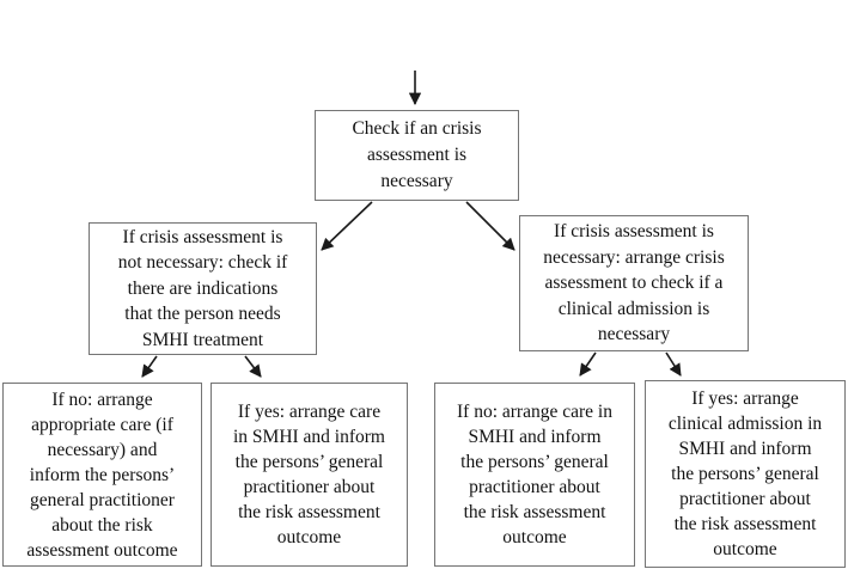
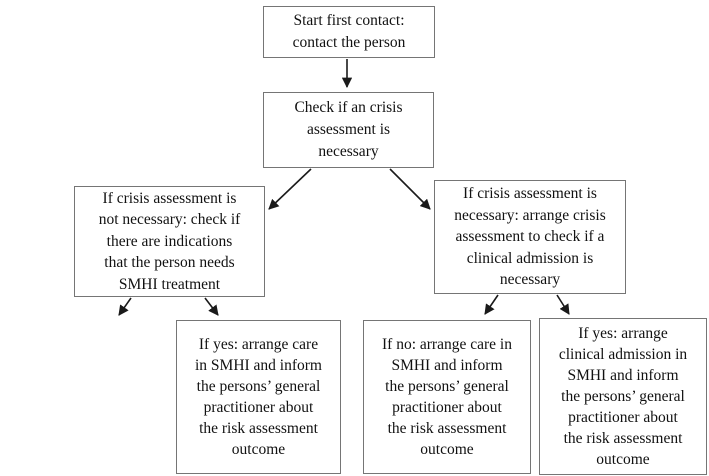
+ Start first contact:
+ contact the person
  Check if an crisis
  assessment is
  necessary
  If crisis assessment is
  not necessary: check if
  there are indications
  that the person needs
  SMHI treatment
  If crisis assessment is
  necessary: arrange crisis
  assessment to check if a
  clinical admission is
  necessary
- If no: arrange
- appropriate care (if
- necessary) and
- inform the persons’
- general practitioner
- about the risk
- assessment outcome
  If yes: arrange care
  in SMHI and inform
  the persons’ general
  practitioner about
  the risk assessment
  outcome
  If no: arrange care in
  SMHI and inform
  the persons’ general
  practitioner about
  the risk assessment
  outcome
  If yes: arrange
  clinical admission in
  SMHI and inform
  the persons’ general
  practitioner about
  the risk assessment
  outcome
